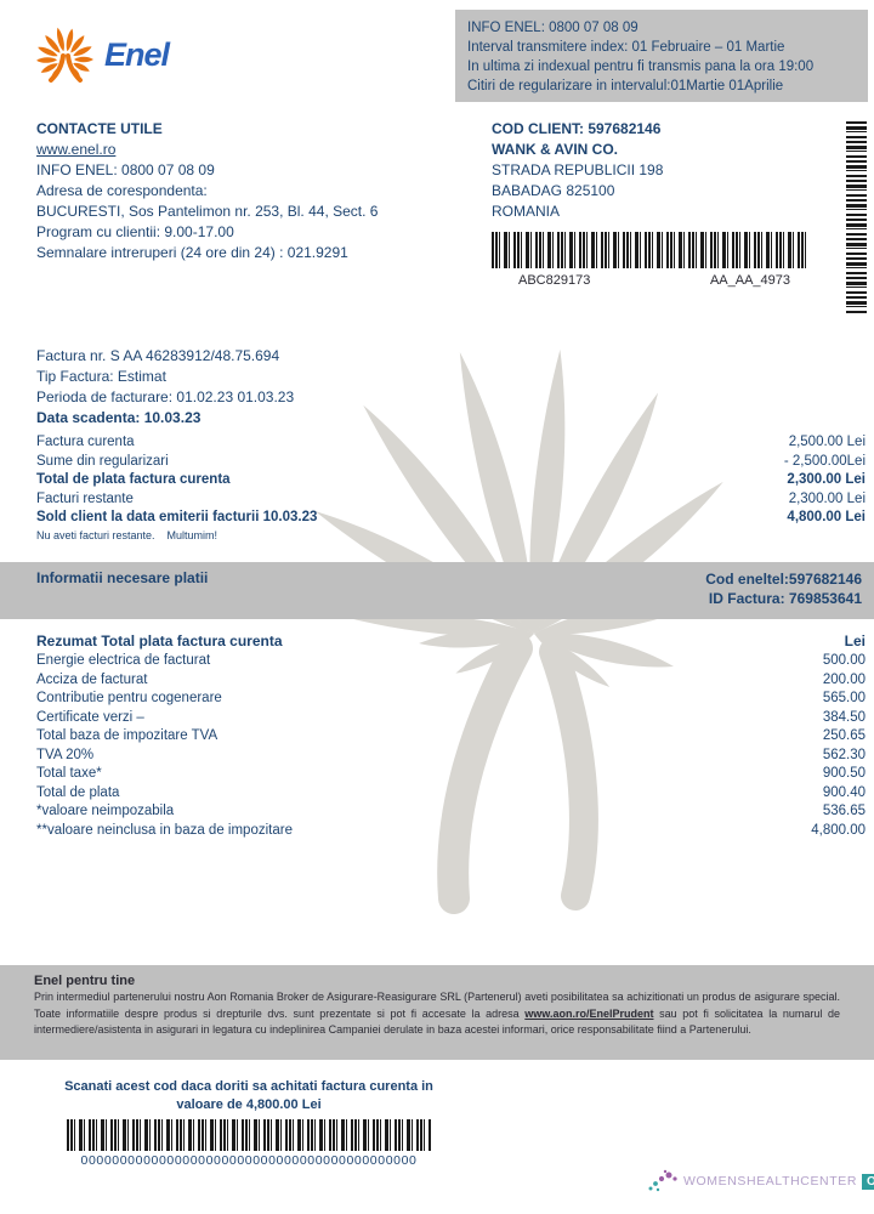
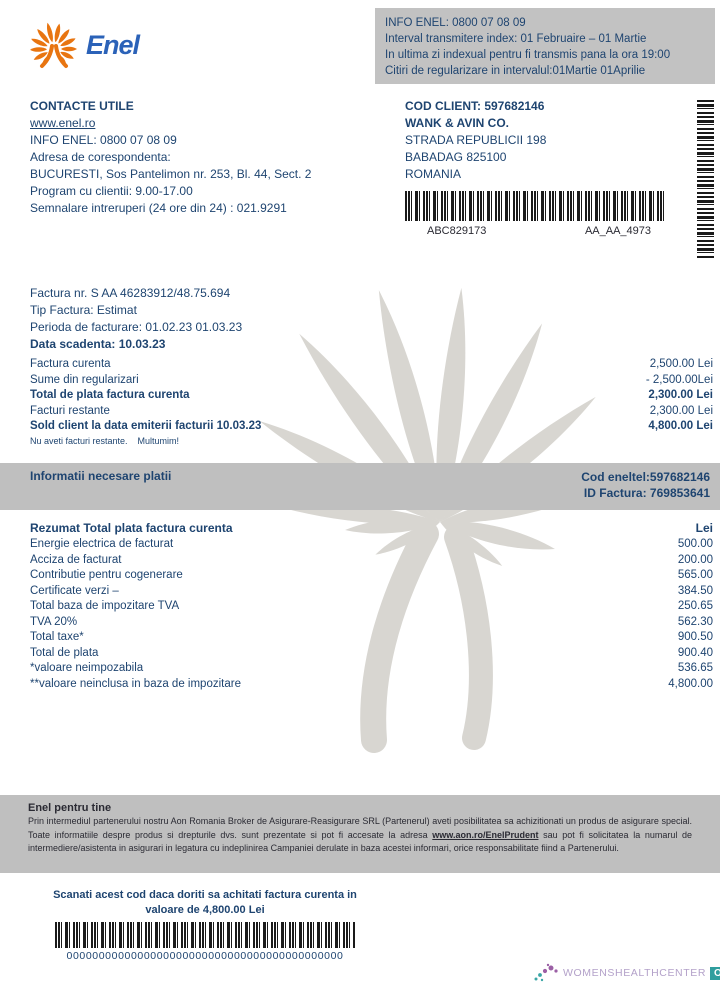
  Enel
  INFO ENEL: 0800 07 08 09
  Interval transmitere index: 01 Februaire – 01 Martie
  In ultima zi indexual pentru fi transmis pana la ora 19:00
  Citiri de regularizare in intervalul:01Martie 01Aprilie
  CONTACTE UTILE
  www.enel.ro
  INFO ENEL: 0800 07 08 09
  Adresa de corespondenta:
- BUCURESTI, Sos Pantelimon nr. 253, Bl. 44, Sect. 6
+ BUCURESTI, Sos Pantelimon nr. 253, Bl. 44, Sect. 2
  Program cu clientii: 9.00-17.00
  Semnalare intreruperi (24 ore din 24) : 021.9291
  COD CLIENT: 597682146
  WANK & AVIN CO.
  STRADA REPUBLICII 198
  BABADAG 825100
  ROMANIA
  ABC829173
  AA_AA_4973
  Factura nr. S AA 46283912/48.75.694
  Tip Factura: Estimat
  Perioda de facturare: 01.02.23 01.03.23
  Data scadenta: 10.03.23
  Factura curenta
  2,500.00 Lei
  Sume din regularizari
  - 2,500.00Lei
  Total de plata factura curenta
  2,300.00 Lei
  Facturi restante
  2,300.00 Lei
  Sold client la data emiterii facturii 10.03.23
  4,800.00 Lei
  Nu aveti facturi restante. Multumim!
  Informatii necesare platii
  Cod eneltel:597682146
  ID Factura: 769853641
  Rezumat Total plata factura curenta
  Lei
  Energie electrica de facturat
  500.00
  Acciza de facturat
  200.00
  Contributie pentru cogenerare
  565.00
  Certificate verzi –
  384.50
  Total baza de impozitare TVA
  250.65
  TVA 20%
  562.30
  Total taxe*
  900.50
  Total de plata
  900.40
  *valoare neimpozabila
  536.65
  **valoare neinclusa in baza de impozitare
  4,800.00
  Enel pentru tine
  Prin intermediul partenerului nostru Aon Romania Broker de Asigurare-Reasigurare SRL (Partenerul) aveti posibilitatea sa achizitionati un produs de asigurare special. Toate informatiile despre produs si drepturile dvs. sunt prezentate si pot fi accesate la adresa www.aon.ro/EnelPrudent sau pot fi solicitatea la numarul de intermediere/asistenta in asigurari in legatura cu indeplinirea Campaniei derulate in baza acestei informari, orice responsabilitate fiind a Partenerului.
  Scanati acest cod daca doriti sa achitati factura curenta in
  valoare de 4,800.00 Lei
  0000000000000000000000000000000000000000000
  WOMENSHEALTHCENTER
